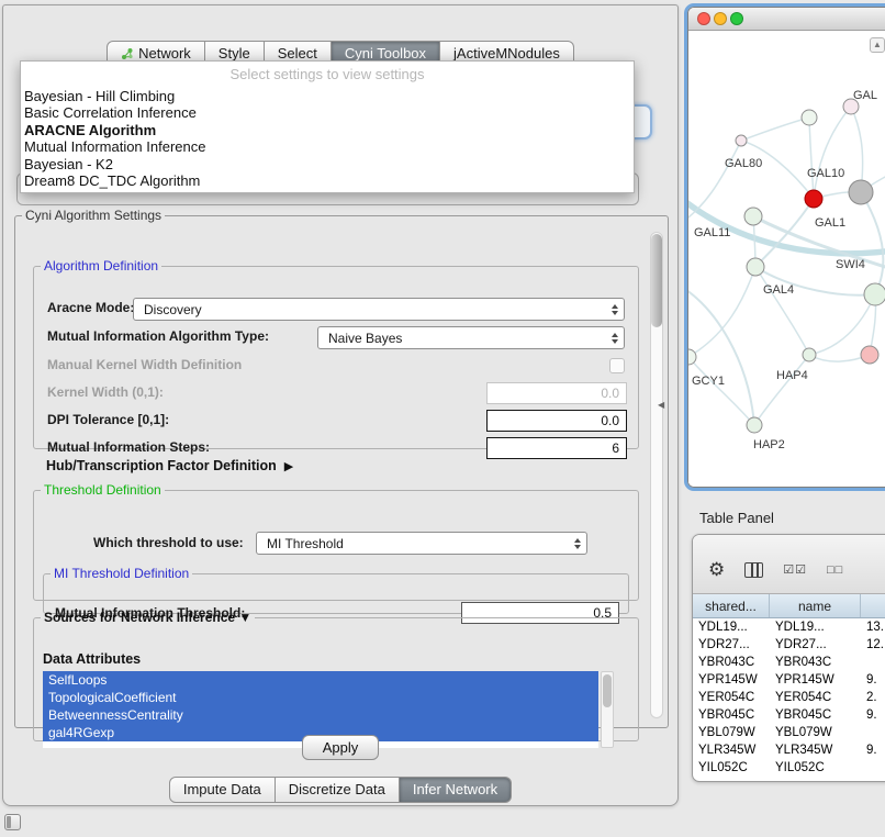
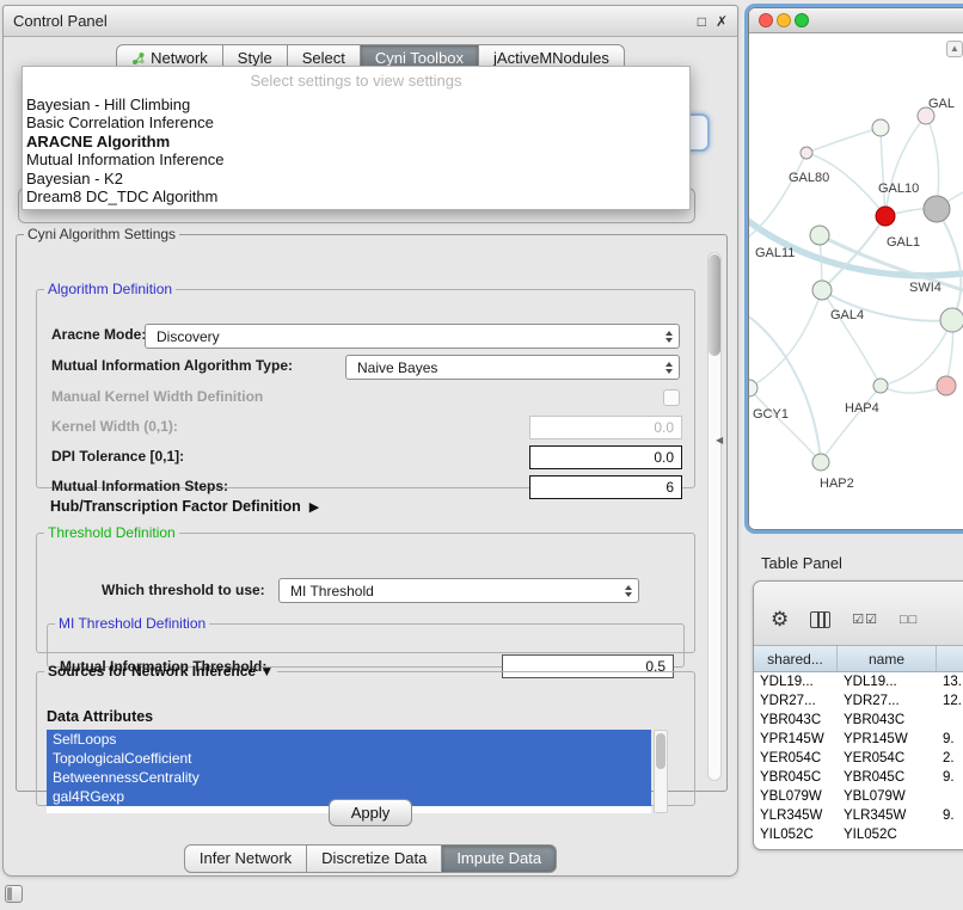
+ Control Panel
+ □
+ ✗
  Network
  Style
  Select
  Cyni Toolbox
  jActiveMNodules
  Select settings to view settings
  Bayesian - Hill Climbing
  Basic Correlation Inference
  ARACNE Algorithm
  Mutual Information Inference
  Bayesian - K2
  Dream8 DC_TDC Algorithm
  Cyni Algorithm Settings
  Algorithm Definition
  Aracne Mode
  Discovery
  Mutual Information Algorithm Type:
  Naive Bayes
  Manual Kernel Width Definition
  Kernel Width (0,1):
  0.0
  DPI Tolerance [0,1]:
  0.0
  Mutual Information Steps:
  6
  Hub/Transcription Factor Definition
  ▶
  Threshold Definition
  Which threshold to use:
  MI Threshold
  MI Threshold Definition
  Mutual Information Threshold:
  0.5
  Sources for Network Inference ▼
  Data Attributes
  SelfLoops
  TopologicalCoefficient
  BetweennessCentrality
  gal4RGexp
  Apply
- Impute Data
+ Infer Network
  Discretize Data
- Infer Network
+ Impute Data
  ◀
  GAL
  GAL80
  GAL10
  GAL11
  GAL1
  SWI4
  GAL4
  GCY1
  HAP4
  HAP2
  ▲
  Table Panel
  ⚙
  ☑☑
  □□
  shared...
  name
  YDL19...
  YDL19...
  YDR27...
  YDR27...
  YBR043C
  YBR043C
  YPR145W
  YPR145W
  9.
  YER054C
  YER054C
  2.
  YBR045C
  YBR045C
  9.
  YBL079W
  YBL079W
  YLR345W
  YLR345W
  9.
  YIL052C
  YIL052C
